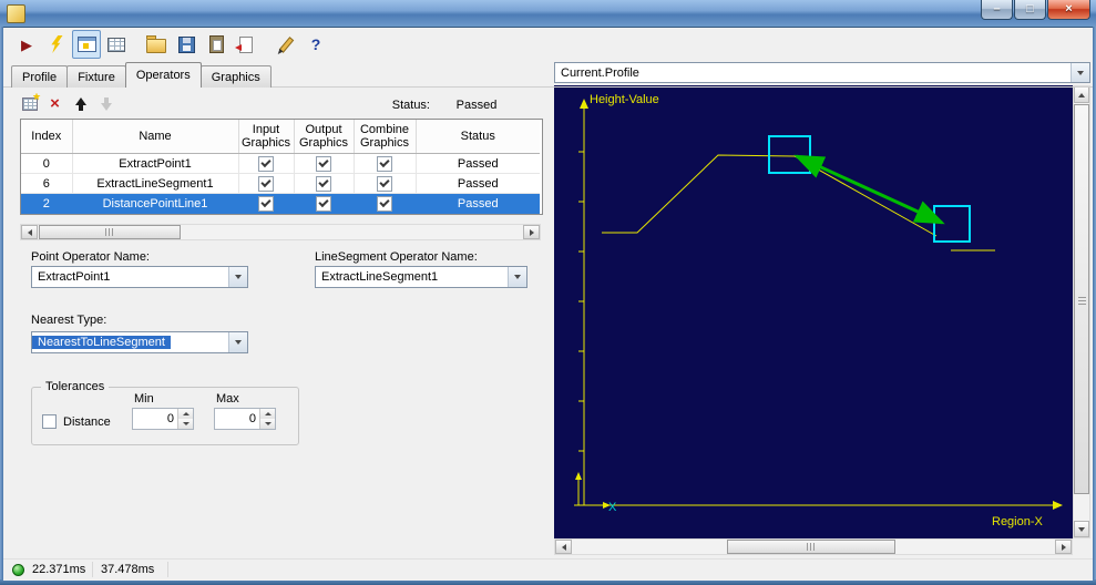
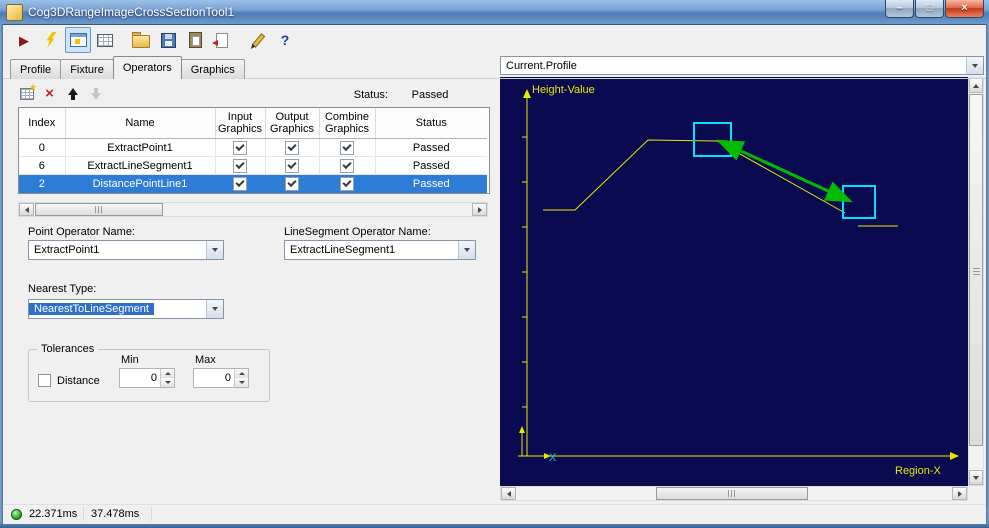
+ Cog3DRangeImageCrossSectionTool1
  –
  □
  ×
  ?
  Profile
  Fixture
  Operators
  Graphics
  ×
  Status:
  Passed
  Index	Name	Input Graphics	Output Graphics	Combine Graphics	Status
  0	ExtractPoint1				Passed
  6	ExtractLineSegment1				Passed
  2	DistancePointLine1				Passed
  Point Operator Name:
  ExtractPoint1
  LineSegment Operator Name:
  ExtractLineSegment1
  Nearest Type:
  NearestToLineSegment
  Tolerances
  Distance
  Min
  0
  Max
  0
  Current.Profile
  X
  Height-Value
  Region-X
  22.371ms
  37.478ms
